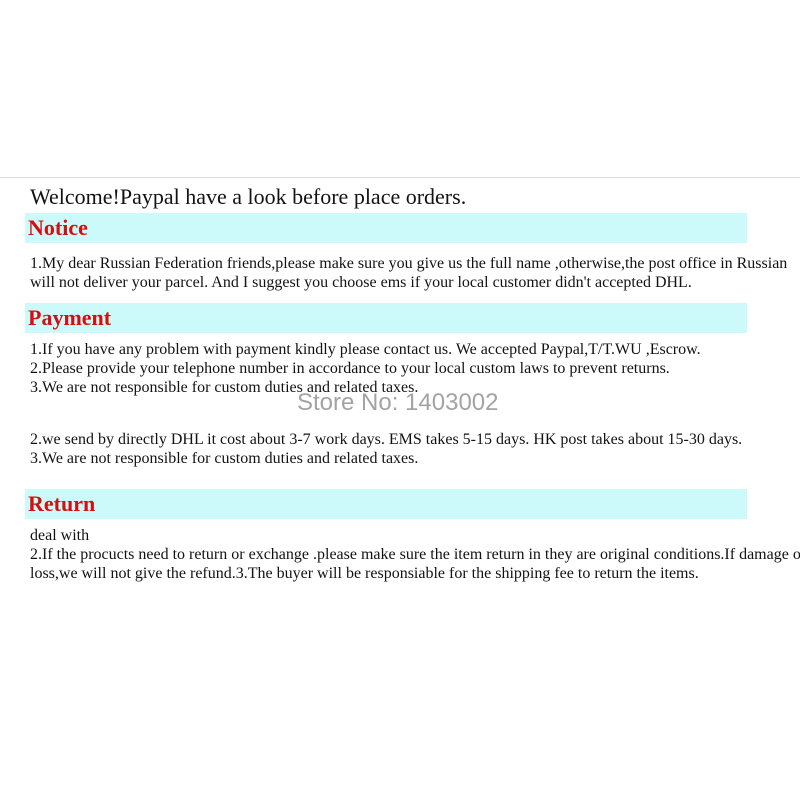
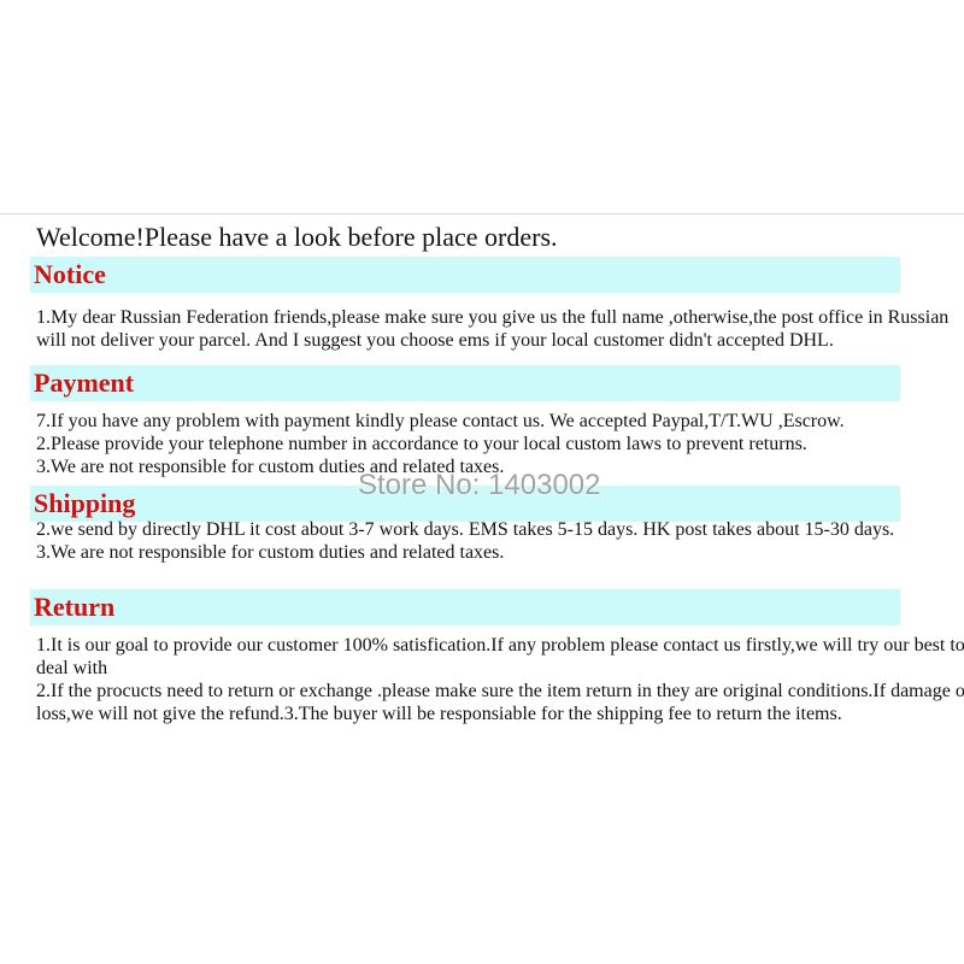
- Welcome!Paypal have a look before place orders.
+ Welcome!Please have a look before place orders.
  Notice
  1.My dear Russian Federation friends,please make sure you give us the full name ,otherwise,the post office in Russian
  will not deliver your parcel. And I suggest you choose ems if your local customer didn't accepted DHL.
  Payment
- 1.If you have any problem with payment kindly please contact us. We accepted Paypal,T/T.WU ,Escrow.
+ 7.If you have any problem with payment kindly please contact us. We accepted Paypal,T/T.WU ,Escrow.
  2.Please provide your telephone number in accordance to your local custom laws to prevent returns.
  3.We are not responsible for custom duties and related taxes.
+ Shipping
  2.we send by directly DHL it cost about 3-7 work days. EMS takes 5-15 days. HK post takes about 15-30 days.
  3.We are not responsible for custom duties and related taxes.
  Return
+ 1.It is our goal to provide our customer 100% satisfication.If any problem please contact us firstly,we will try our best to
  deal with
  2.If the procucts need to return or exchange .please make sure the item return in they are original conditions.If damage o
  loss,we will not give the refund.3.The buyer will be responsiable for the shipping fee to return the items.
  Store No: 1403002
